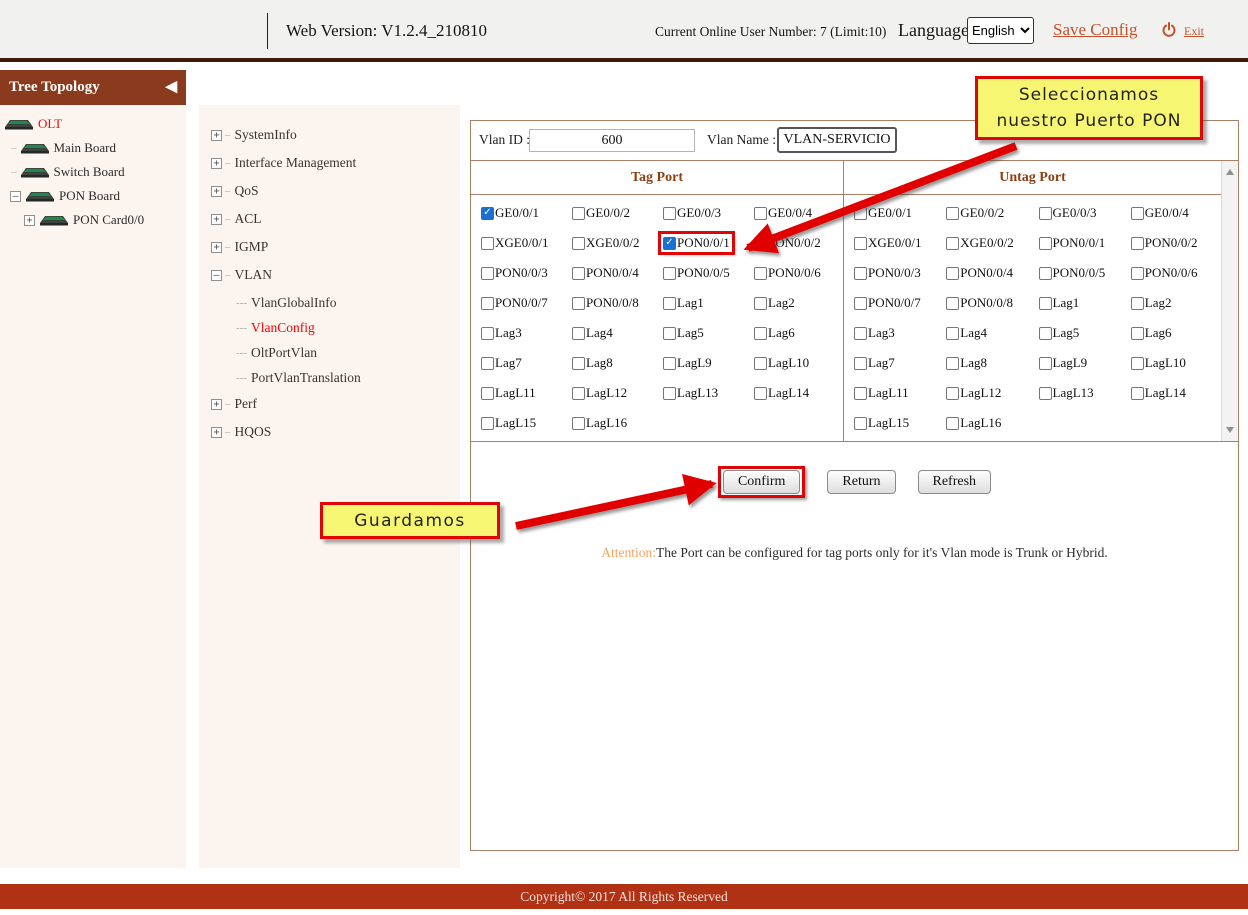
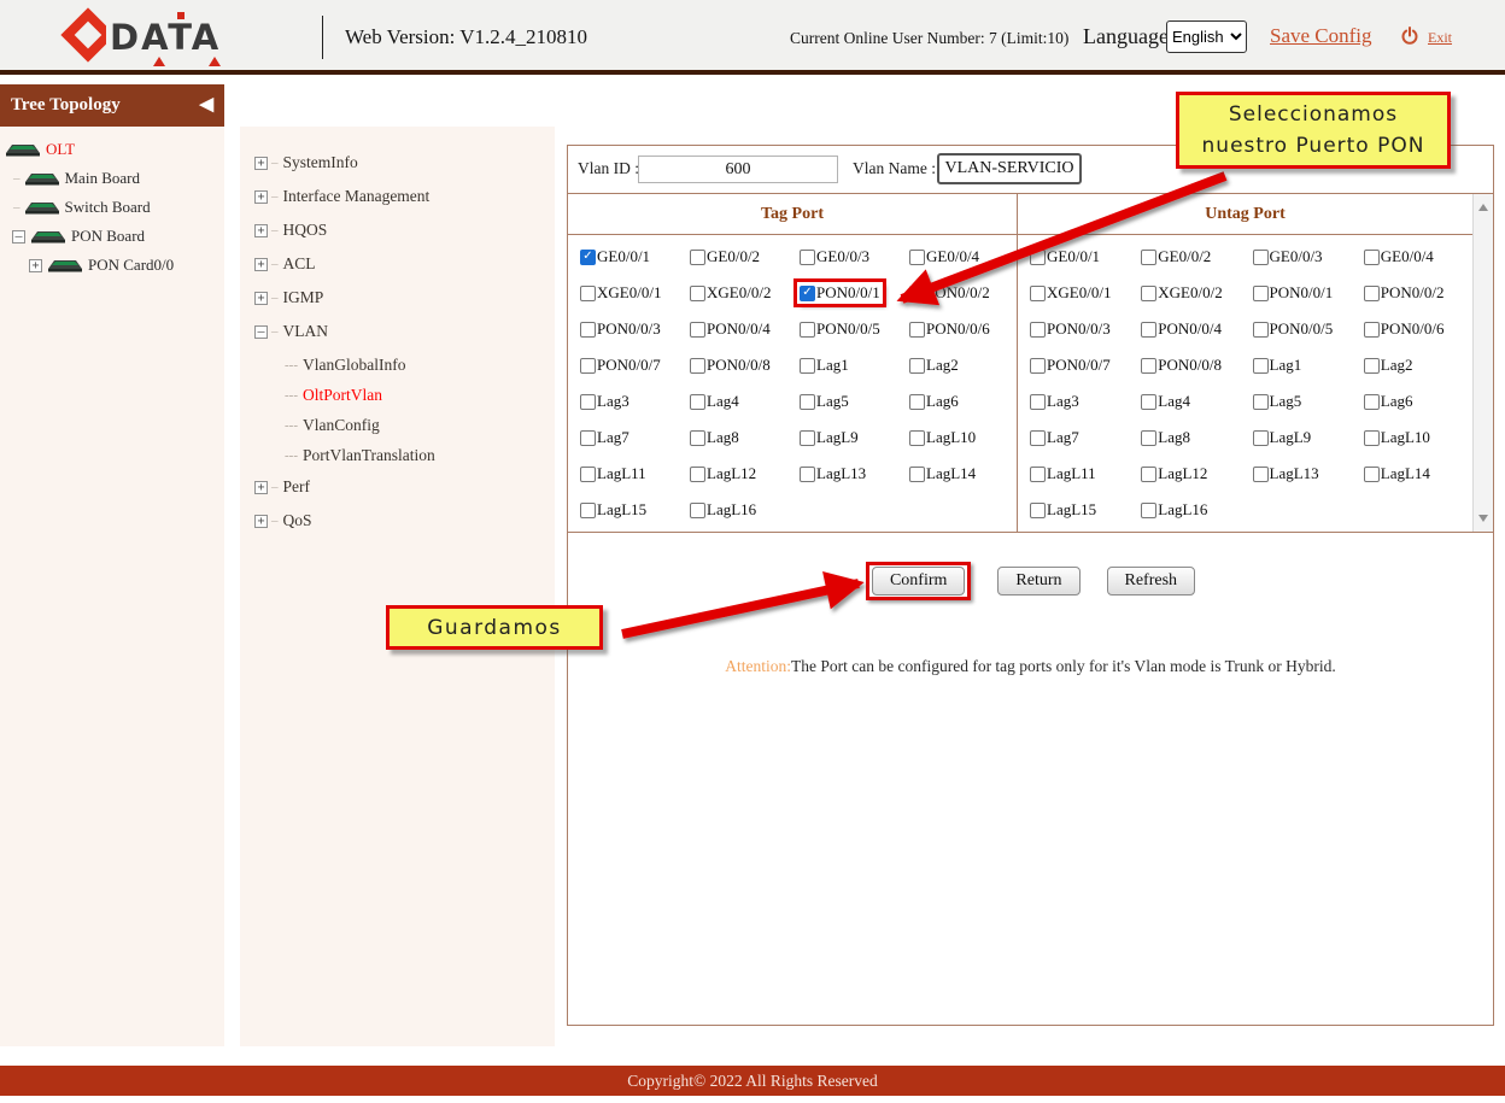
+ DATA
  Web Version: V1.2.4_210810
  Current Online User Number: 7 (Limit:10)
  Language
  English
  Save Config
  Exit
  Tree Topology
  ◀
  OLT
  –
  Main Board
  –
  Switch Board
  –
  PON Board
  +
  PON Card0/0
  +
  –
  SystemInfo
  +
  –
  Interface Management
  +
  –
- QoS
+ HQOS
  +
  –
  ACL
  +
  –
  IGMP
  –
  –
  VLAN
  ---
  VlanGlobalInfo
  ---
- VlanConfig
+ OltPortVlan
  ---
- OltPortVlan
+ VlanConfig
  ---
  PortVlanTranslation
  +
  –
  Perf
  +
  –
- HQOS
+ QoS
  Vlan ID
  600
  Vlan Name :
  VLAN-SERVICIO
  Tag Port
  ✓
  GE0/0/1
  GE0/0/2
  GE0/0/3
  GE0/0/4
  XGE0/0/1
  XGE0/0/2
  ✓
  PON0/0/1
  ON0/0/2
  PON0/0/3
  PON0/0/4
  PON0/0/5
  PON0/0/6
  PON0/0/7
  PON0/0/8
  Lag1
  Lag2
  Lag3
  Lag4
  Lag5
  Lag6
  Lag7
  Lag8
  LagL9
  LagL10
  LagL11
  LagL12
  LagL13
  LagL14
  LagL15
  LagL16
  Untag Port
  GE0/0/1
  GE0/0/2
  GE0/0/3
  GE0/0/4
  XGE0/0/1
  XGE0/0/2
  PON0/0/1
  PON0/0/2
  PON0/0/3
  PON0/0/4
  PON0/0/5
  PON0/0/6
  PON0/0/7
  PON0/0/8
  Lag1
  Lag2
  Lag3
  Lag4
  Lag5
  Lag6
  Lag7
  Lag8
  LagL9
  LagL10
  LagL11
  LagL12
  LagL13
  LagL14
  LagL15
  LagL16
  Confirm
  Return
  Refresh
  Attention:The Port can be configured for tag ports only for it's Vlan mode is Trunk or Hybrid.
- Copyright© 2017 All Rights Reserved
+ Copyright© 2022 All Rights Reserved
  Seleccionamos nuestro Puerto PON
  Guardamos
